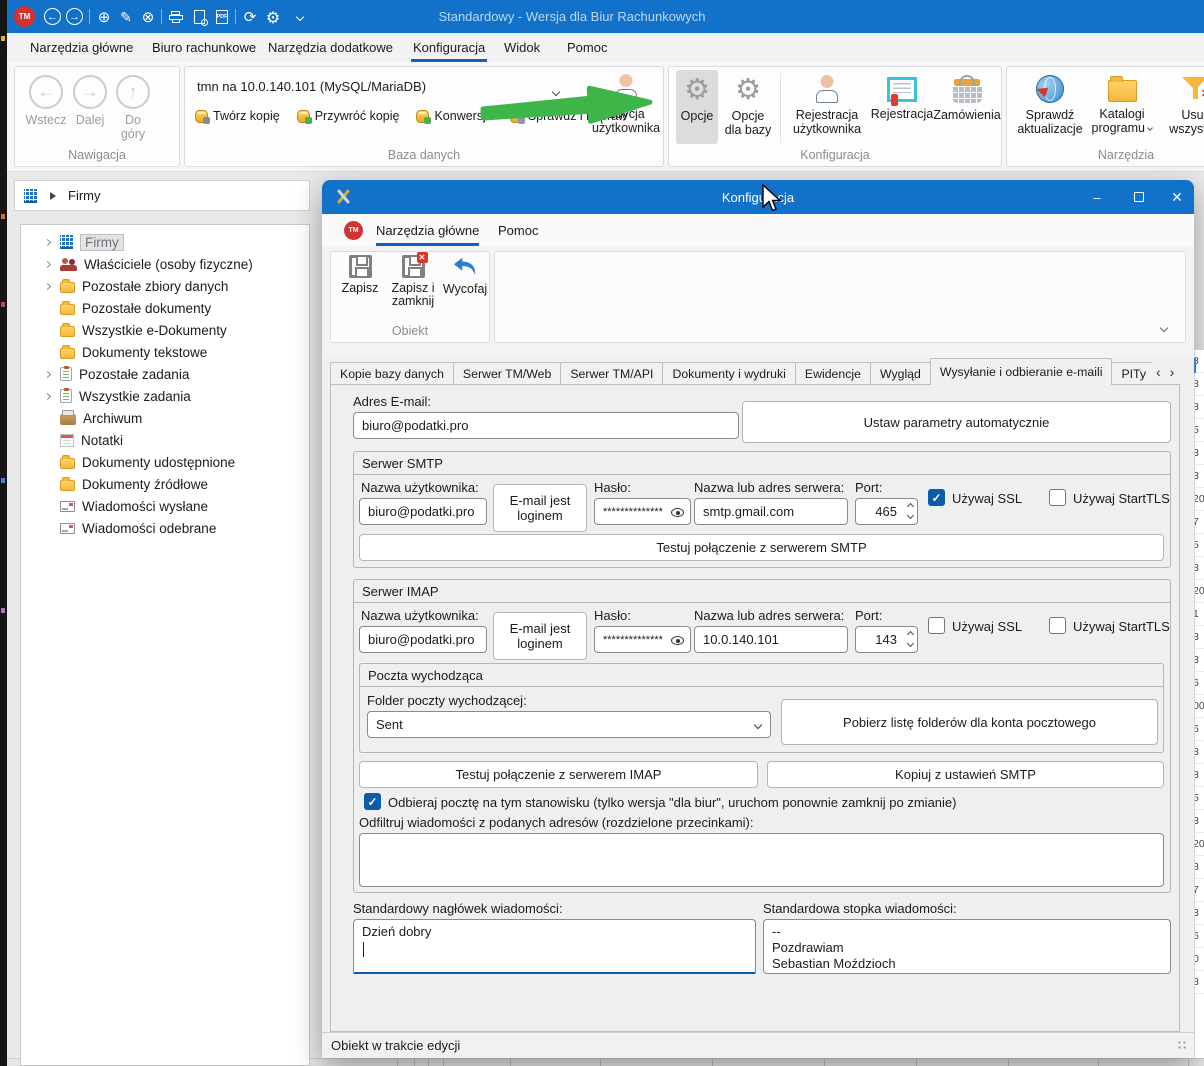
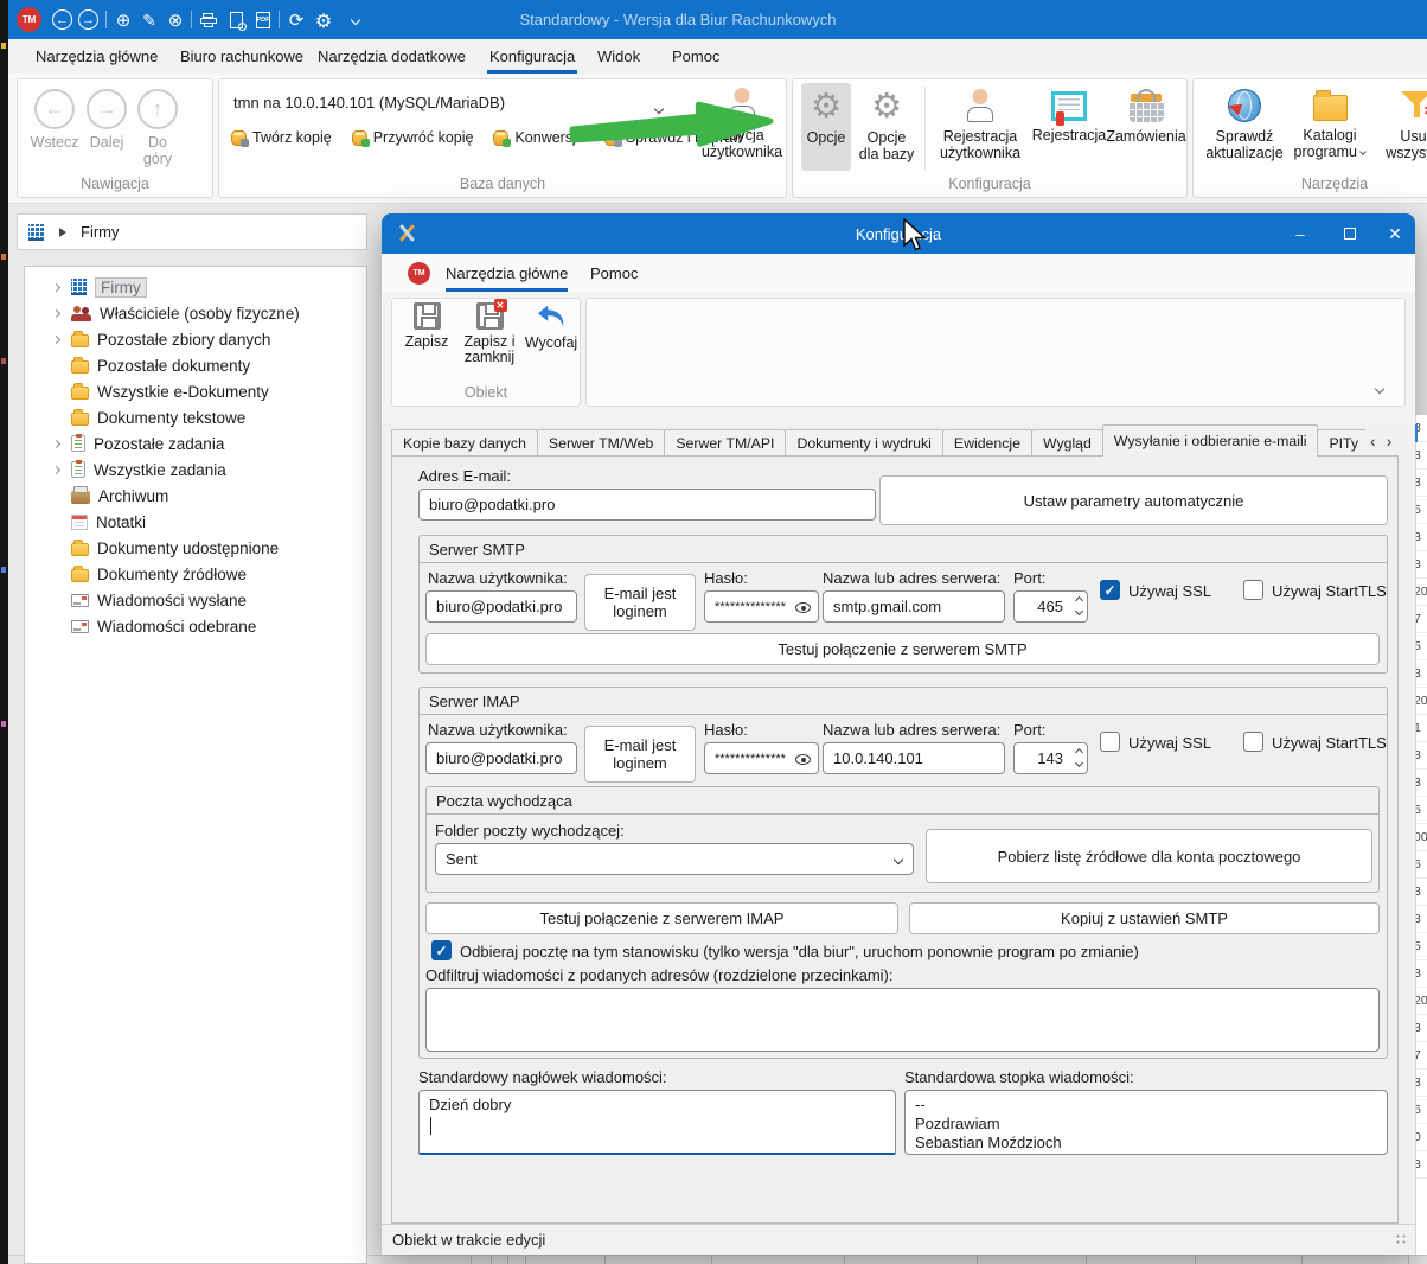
  3
  3
  5
  3
  3
  20
  7
  5
  3
  20
  1
  3
  3
  6
  00
  6
  3
  3
  5
  3
  20
  3
  7
  3
  6
  0
  3
  TM
  ←
  →
  ⊕
  ✎
  ⊗
  ⟳
  ⚙
  Standardowy - Wersja dla Biur Rachunkowych
  Narzędzia główne
  Biuro rachunkowe
  Narzędzia dodatkowe
  Konfiguracja
  Widok
  Pomoc
  ←
  →
  ↑
  Wstecz
  Dalej
  Do góry
  Nawigacja
  tmn na 10.0.140.101 (MySQL/MariaDB)
  Twórz kopię
  Przywróć kopię
  Konwers
  ycja użytkownika
  Baza danych
  ⚙
  Opcje
  ⚙
  Opcje dla bazy
  Rejestracja użytkownika
  Rejestracja
  Zamówienia
  Konfiguracja
  Sprawdź aktualizacje
  Katalogi programu
  Narzędzia
  Firmy
  Firmy
  Właściciele (osoby fizyczne)
  Pozostałe zbiory danych
  Pozostałe dokumenty
  Wszystkie e-Dokumenty
  Dokumenty tekstowe
  Pozostałe zadania
  Wszystkie zadania
  Archiwum
  Notatki
  Dokumenty udostępnione
  Dokumenty źródłowe
  Wiadomości wysłane
  Wiadomości odebrane
  Konfigcja
  –
  ✕
  Narzędzia główne
  Pomoc
  Zapisz
  ✕
  Zapisz i zamknij
  Wycofaj
  Obiekt
  Kopie bazy danych
  Serwer TM/Web
  Serwer TM/API
  Dokumenty i wydruki
  Ewidencje
  Wygląd
  Wysyłanie i odbieranie e-maili
  PITy
  ‹
  ›
  Adres E-mail:
  biuro@podatki.pro
  Ustaw parametry automatycznie
  Serwer SMTP
  Nazwa użytkownika:
  biuro@podatki.pro
  E-mail jest loginem
  Hasło:
  **************
  Nazwa lub adres serwera:
  smtp.gmail.com
  Port:
  465
  Używaj SSL
  Używaj StartTLS
  Testuj połączenie z serwerem SMTP
  Serwer IMAP
  Nazwa użytkownika:
  biuro@podatki.pro
  E-mail jest loginem
  Hasło:
  **************
  Nazwa lub adres serwera:
  10.0.140.101
  Port:
  143
  Używaj SSL
  Używaj StartTLS
  Poczta wychodząca
  Folder poczty wychodzącej:
  Sent
- Pobierz listę folderów dla konta pocztowego
+ Pobierz listę źródłowe dla konta pocztowego
  Testuj połączenie z serwerem IMAP
  Kopiuj z ustawień SMTP
- Odbieraj pocztę na tym stanowisku (tylko wersja "dla biur", uruchom ponownie zamknij po zmianie)
+ Odbieraj pocztę na tym stanowisku (tylko wersja "dla biur", uruchom ponownie program po zmianie)
  Odfiltruj wiadomości z podanych adresów (rozdzielone przecinkami):
  Standardowy nagłówek wiadomości:
  Standardowa stopka wiadomości:
  Dzień dobry
  --
  Pozdrawiam
  Sebastian Moździoch
  Obiekt w trakcie edycji
